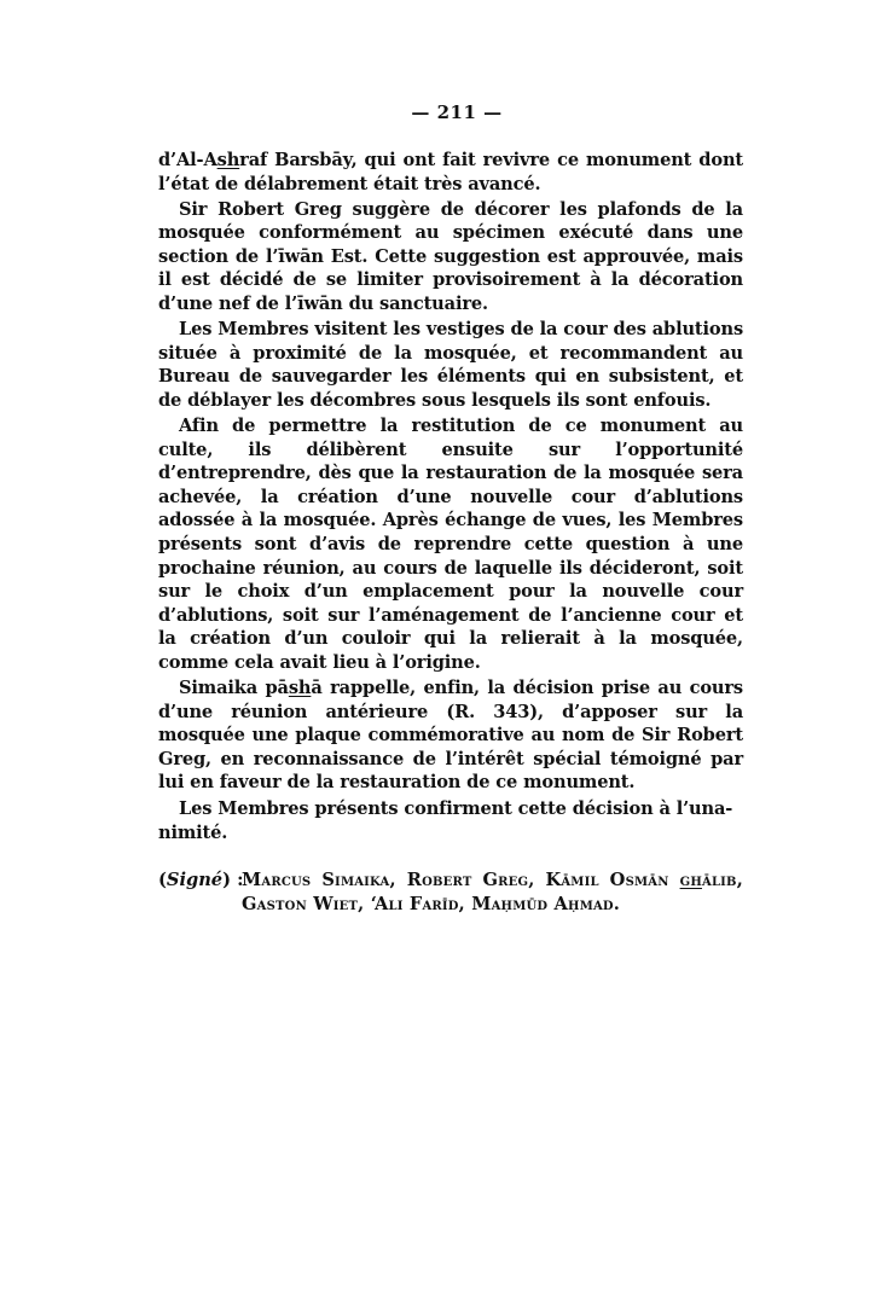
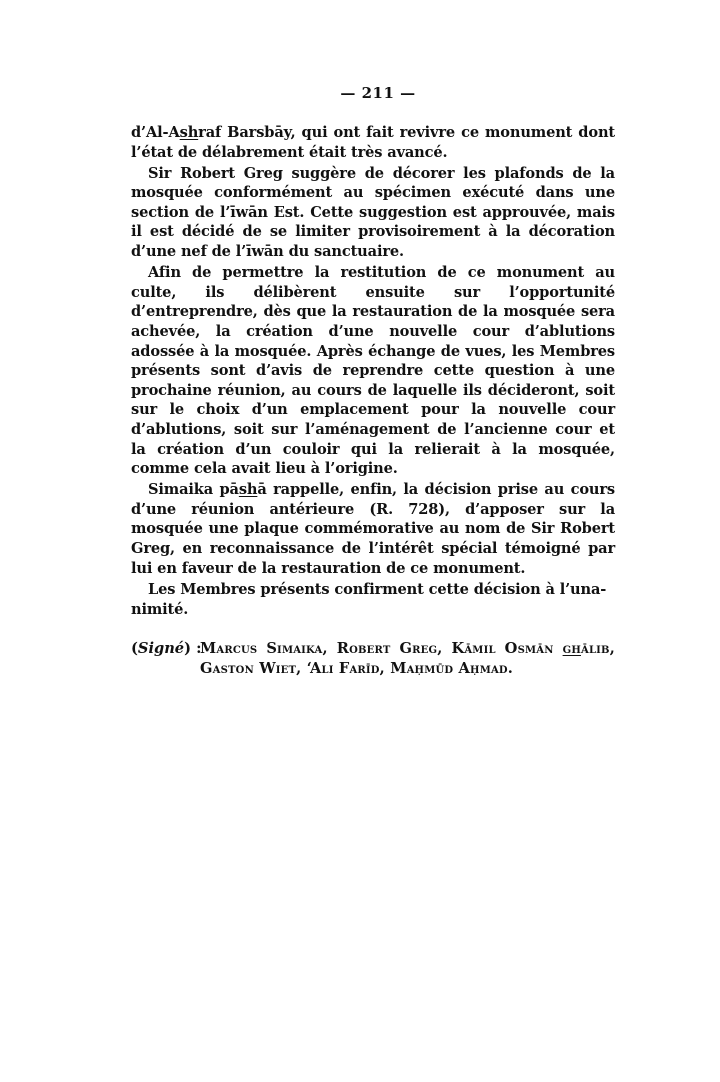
  — 211 —
  d’Al-Ashraf Barsbāy, qui ont fait revivre ce monument dont l’état de délabrement était très avancé.
  Sir Robert Greg suggère de décorer les plafonds de la mosquée conformément au spécimen exécuté dans une section de l’īwān Est. Cette suggestion est approuvée, mais il est décidé de se limiter provisoirement à la décoration d’une nef de l’īwān du sanctuaire.
- Les Membres visitent les vestiges de la cour des ablutions située à proximité de la mosquée, et recommandent au Bureau de sauvegarder les éléments qui en subsistent, et de déblayer les décombres sous lesquels ils sont enfouis.
  Afin de permettre la restitution de ce monument au culte, ils délibèrent ensuite sur l’opportunité d’entreprendre, dès que la restauration de la mosquée sera achevée, la création d’une nouvelle cour d’ablutions adossée à la mosquée. Après échange de vues, les Membres présents sont d’avis de reprendre cette question à une prochaine réunion, au cours de laquelle ils décideront, soit sur le choix d’un emplacement pour la nouvelle cour d’ablutions, soit sur l’aménagement de l’ancienne cour et la création d’un couloir qui la relierait à la mosquée, comme cela avait lieu à l’origine.
- Simaika pāshā rappelle, enfin, la décision prise au cours d’une réunion antérieure (R. 343), d’apposer sur la mosquée une plaque commémorative au nom de Sir Robert Greg, en reconnaissance de l’intérêt spécial témoigné par lui en faveur de la restauration de ce monument.
+ Simaika pāshā rappelle, enfin, la décision prise au cours d’une réunion antérieure (R. 728), d’apposer sur la mosquée une plaque commémorative au nom de Sir Robert Greg, en reconnaissance de l’intérêt spécial témoigné par lui en faveur de la restauration de ce monument.
  Les Membres présents confirment cette décision à l’una-
  nimité.
  (Signé) :
  Marcus Simaika, Robert Greg, Kāmil Osmān ghālib, Gaston Wiet, ‘Ali Farīd, Maḥmūd Aḥmad.
